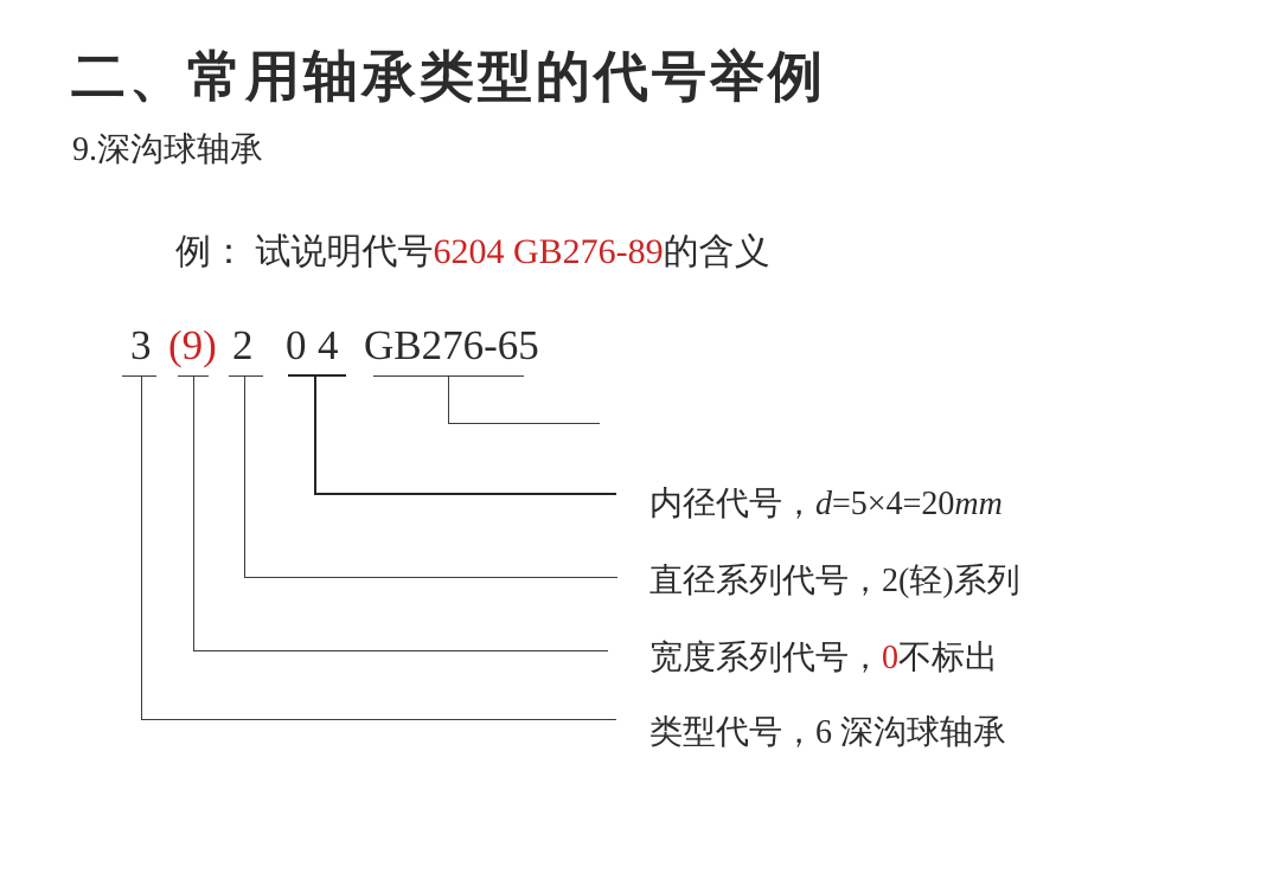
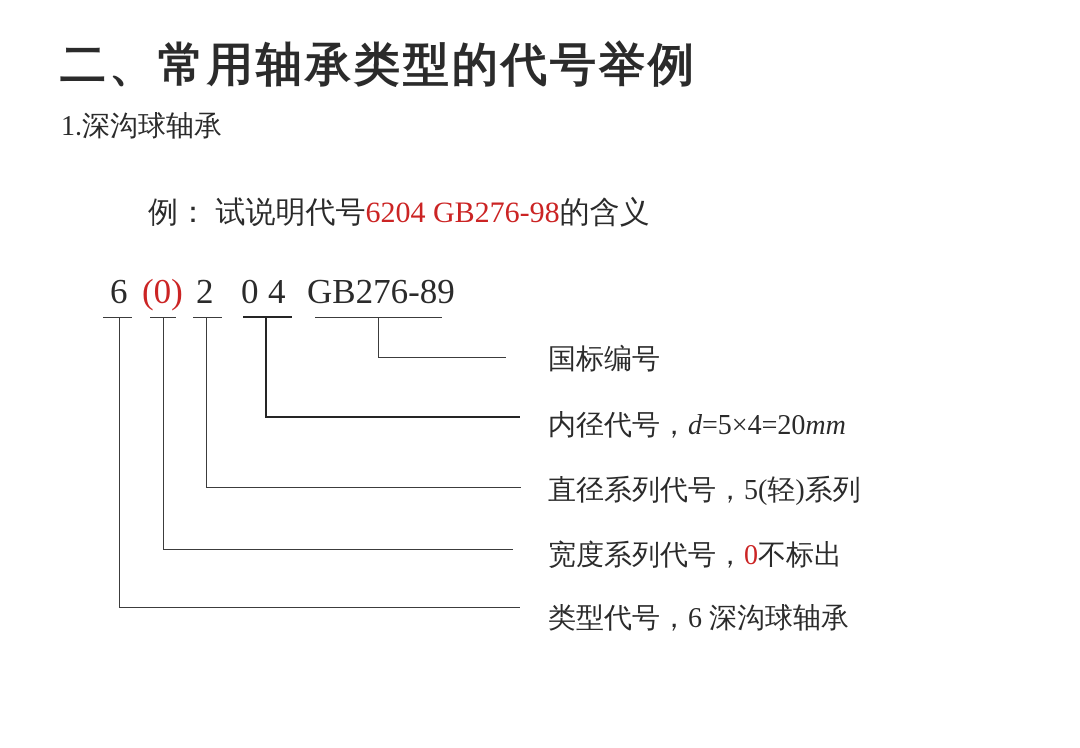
  二、常用轴承类型的代号举例
- 9.深沟球轴承
+ 1.深沟球轴承
- 例： 试说明代号6204 GB276-89的含义
+ 例： 试说明代号6204 GB276-98的含义
- 3
+ 6
- (9)
+ (0)
  2
  0
  4
- GB276-65
+ GB276-89
+ 国标编号
  内径代号，d=5×4=20mm
- 直径系列代号，2(轻)系列
+ 直径系列代号，5(轻)系列
  宽度系列代号，0不标出
  类型代号，6 深沟球轴承
